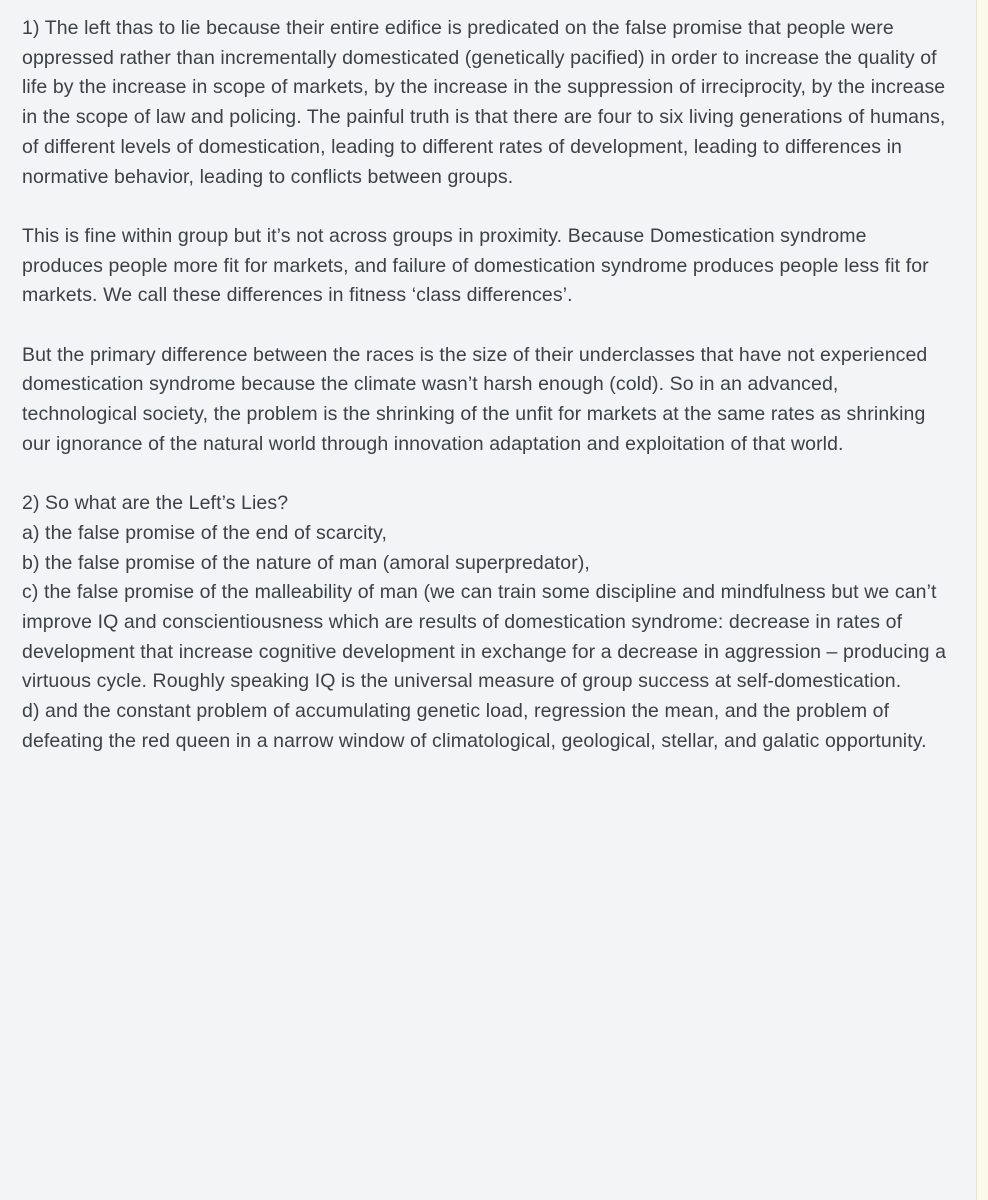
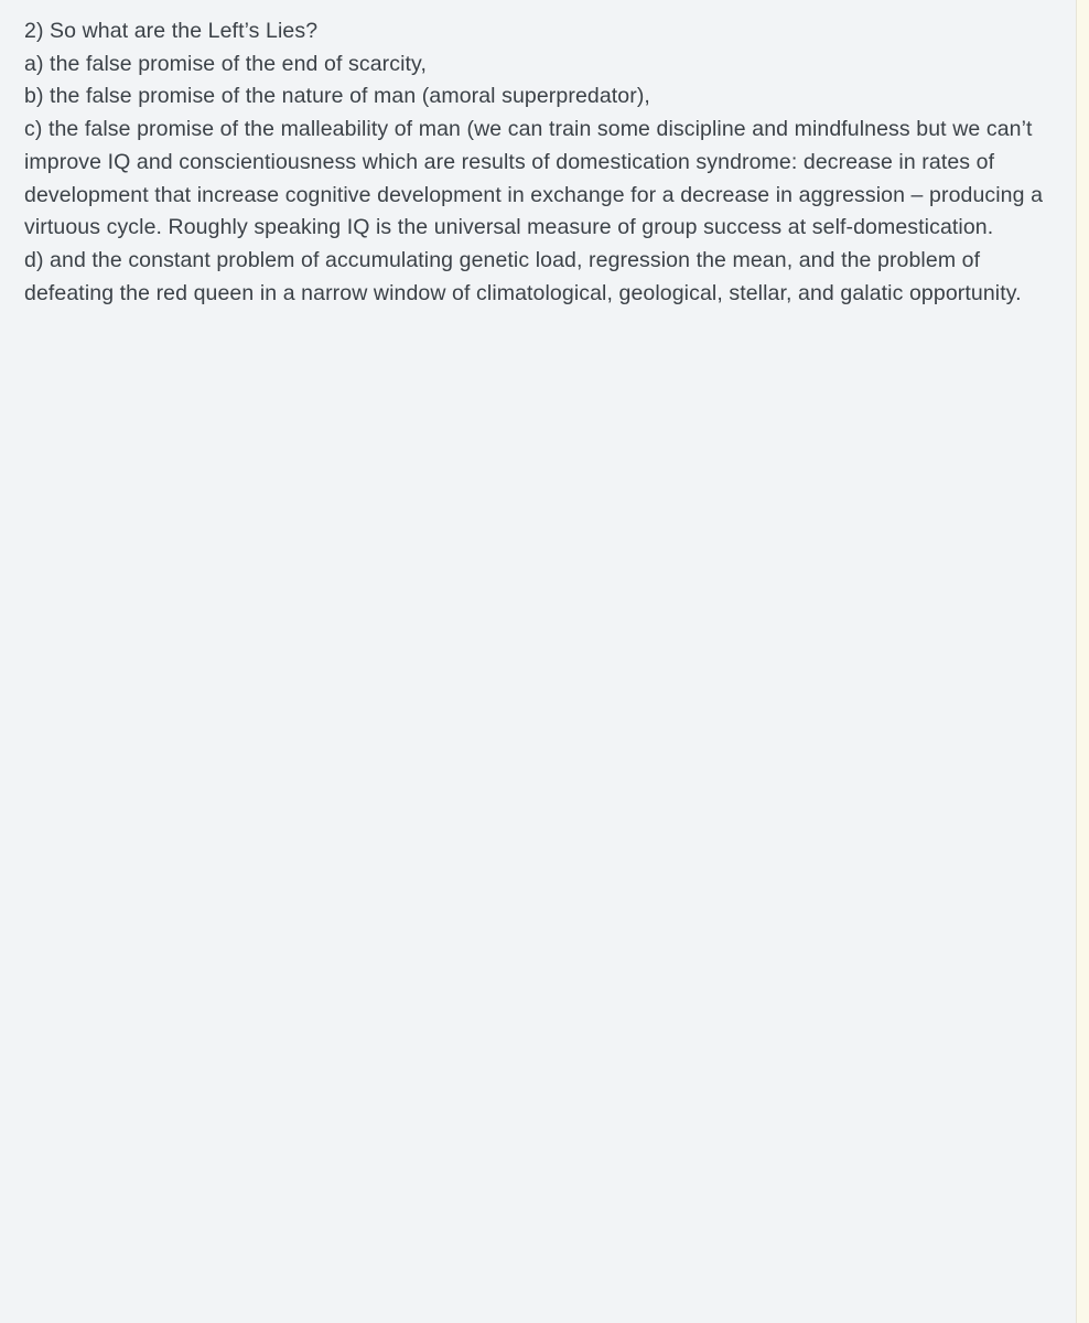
- 1) The left thas to lie because their entire edifice is predicated on the false promise that people were oppressed rather than incrementally domesticated (genetically pacified) in order to increase the quality of life by the increase in scope of markets, by the increase in the suppression of irreciprocity, by the increase in the scope of law and policing. The painful truth is that there are four to six living generations of humans, of different levels of domestication, leading to different rates of development, leading to differences in normative behavior, leading to conflicts between groups.
- This is fine within group but it’s not across groups in proximity. Because Domestication syndrome produces people more fit for markets, and failure of domestication syndrome produces people less fit for markets. We call these differences in fitness ‘class differences’.
- But the primary difference between the races is the size of their underclasses that have not experienced domestication syndrome because the climate wasn’t harsh enough (cold). So in an advanced, technological society, the problem is the shrinking of the unfit for markets at the same rates as shrinking our ignorance of the natural world through innovation adaptation and exploitation of that world.
  2) So what are the Left’s Lies?
  a) the false promise of the end of scarcity,
  b) the false promise of the nature of man (amoral superpredator),
  c) the false promise of the malleability of man (we can train some discipline and mindfulness but we can’t improve IQ and conscientiousness which are results of domestication syndrome: decrease in rates of development that increase cognitive development in exchange for a decrease in aggression – producing a virtuous cycle. Roughly speaking IQ is the universal measure of group success at self-domestication.
  d) and the constant problem of accumulating genetic load, regression the mean, and the problem of defeating the red queen in a narrow window of climatological, geological, stellar, and galatic opportunity.
